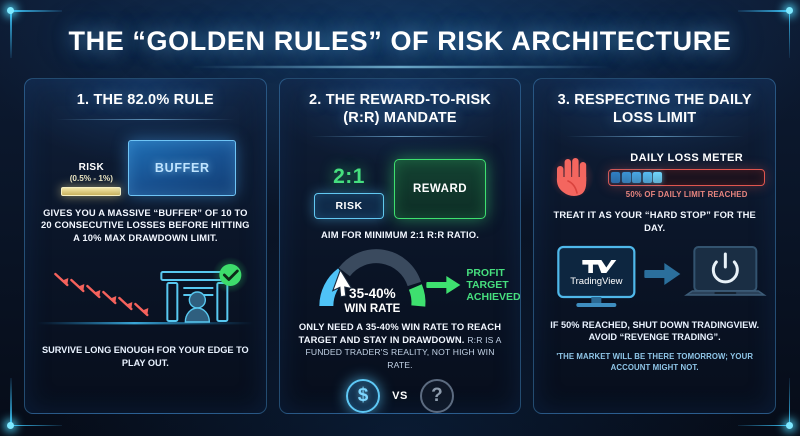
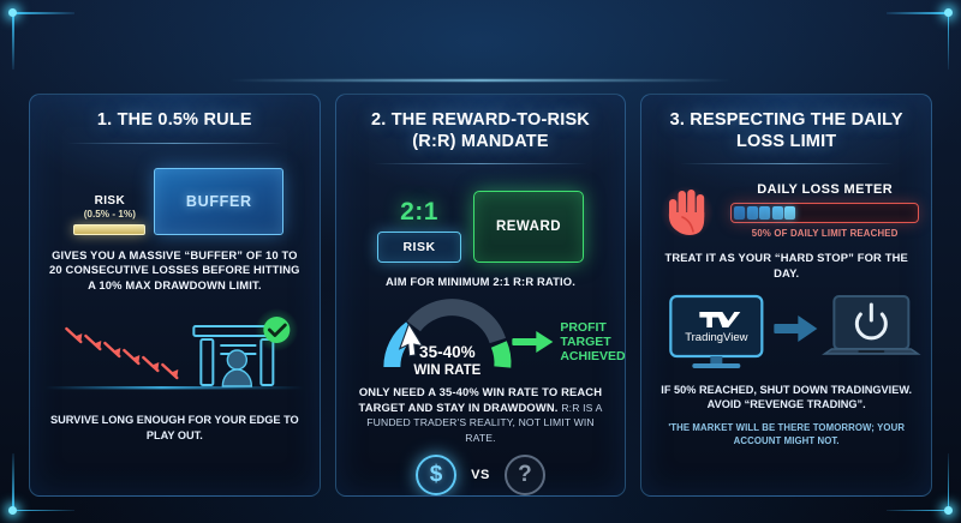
- THE “GOLDEN RULES” OF RISK ARCHITECTURE
- 1. THE 82.0% RULE
+ 1. THE 0.5% RULE
  RISK
  (0.5% - 1%)
  BUFFER
  GIVES YOU A MASSIVE “BUFFER” OF 10 TO 20 CONSECUTIVE LOSSES BEFORE HITTING A 10% MAX DRAWDOWN LIMIT.
  SURVIVE LONG ENOUGH FOR YOUR EDGE TO PLAY OUT.
  2. THE REWARD-TO-RISK (R:R) MANDATE
  2:1
  RISK
  REWARD
  AIM FOR MINIMUM 2:1 R:R RATIO.
  PROFIT
  TARGET
  ACHIEVED
  35-40%
  WIN RATE
- ONLY NEED A 35-40% WIN RATE TO REACH TARGET AND STAY IN DRAWDOWN. R:R IS A FUNDED TRADER'S REALITY, NOT HIGH WIN RATE.
+ ONLY NEED A 35-40% WIN RATE TO REACH TARGET AND STAY IN DRAWDOWN. R:R IS A FUNDED TRADER'S REALITY, NOT LIMIT WIN RATE.
  $
  VS
  ?
  3. RESPECTING THE DAILY LOSS LIMIT
  DAILY LOSS METER
  50% OF DAILY LIMIT REACHED
  TREAT IT AS YOUR “HARD STOP” FOR THE DAY.
  TradingView
  IF 50% REACHED, SHUT DOWN TRADINGVIEW. AVOID “REVENGE TRADING”.
  'THE MARKET WILL BE THERE TOMORROW; YOUR ACCOUNT MIGHT NOT.
